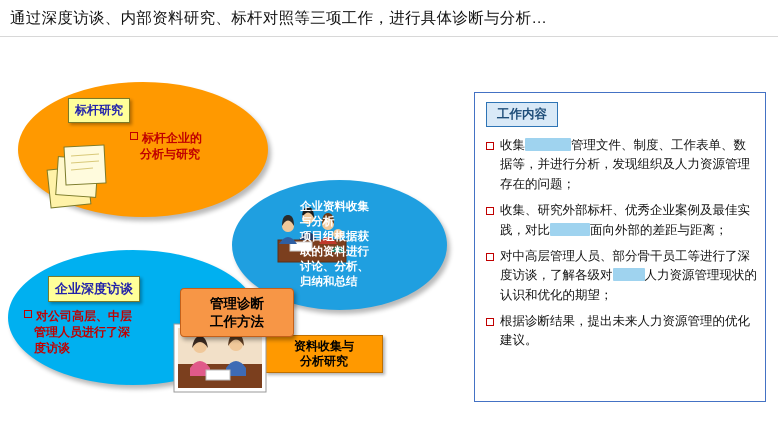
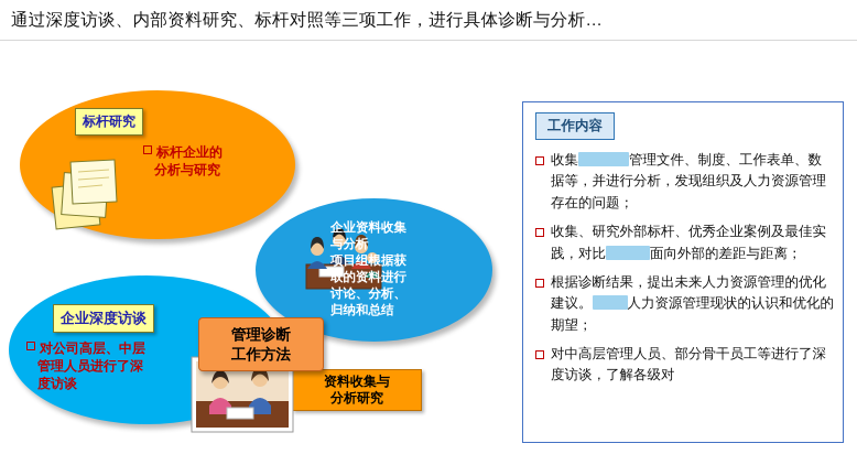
  通过深度访谈、内部资料研究、标杆对照等三项工作，进行具体诊断与分析…
  标杆研究
  标杆企业的
  分析与研究
  企业深度访谈
  对公司高层、中层
  管理人员进行了深
  度访谈
  企业资料收集
  与分析
  项目组根据获
  取的资料进行
  讨论、分析、
  归纳和总结
  资料收集与
  分析研究
  管理诊断
  工作方法
  工作内容
  收集 管理文件、制度、工作表单、数据等，并进行分析，发现组织及人力资源管理存在的问题；
  收集、研究外部标杆、优秀企业案例及最佳实践，对比 面向外部的差距与距离；
- 对中高层管理人员、部分骨干员工等进行了深度访谈，了解各级对 人力资源管理现状的认识和优化的期望；
+ 根据诊断结果，提出未来人力资源管理的优化建议。 人力资源管理现状的认识和优化的期望；
- 根据诊断结果，提出未来人力资源管理的优化建议。
+ 对中高层管理人员、部分骨干员工等进行了深度访谈，了解各级对
